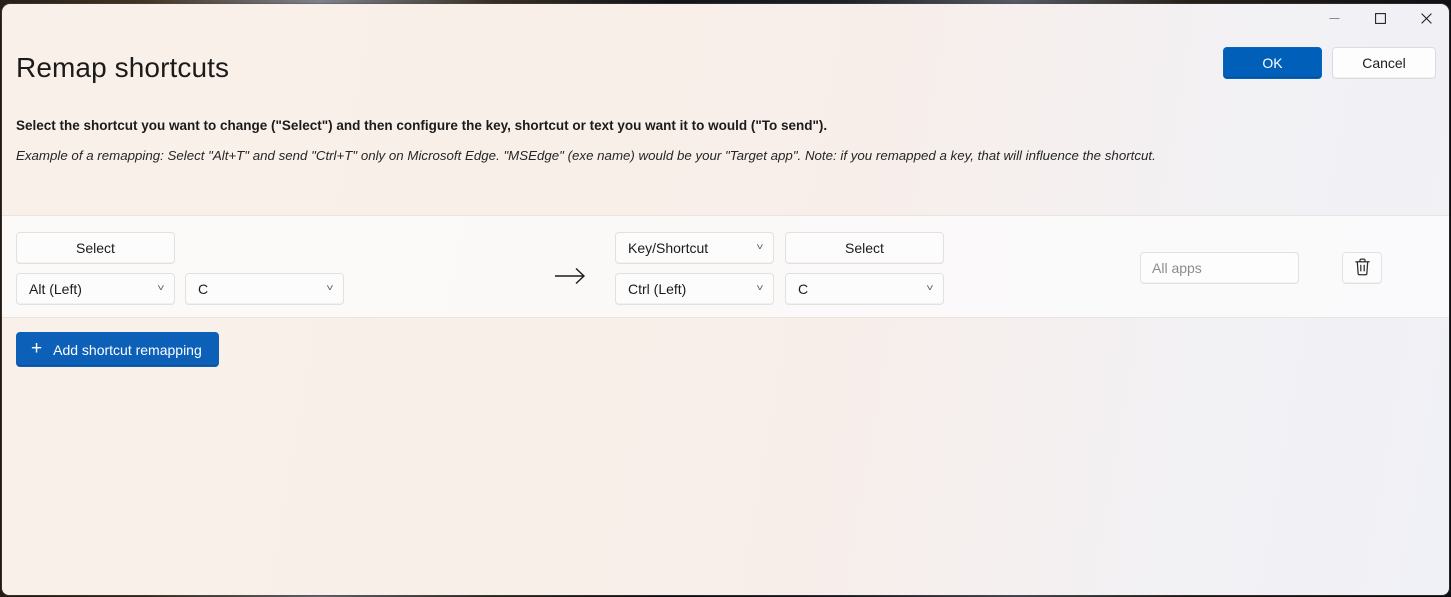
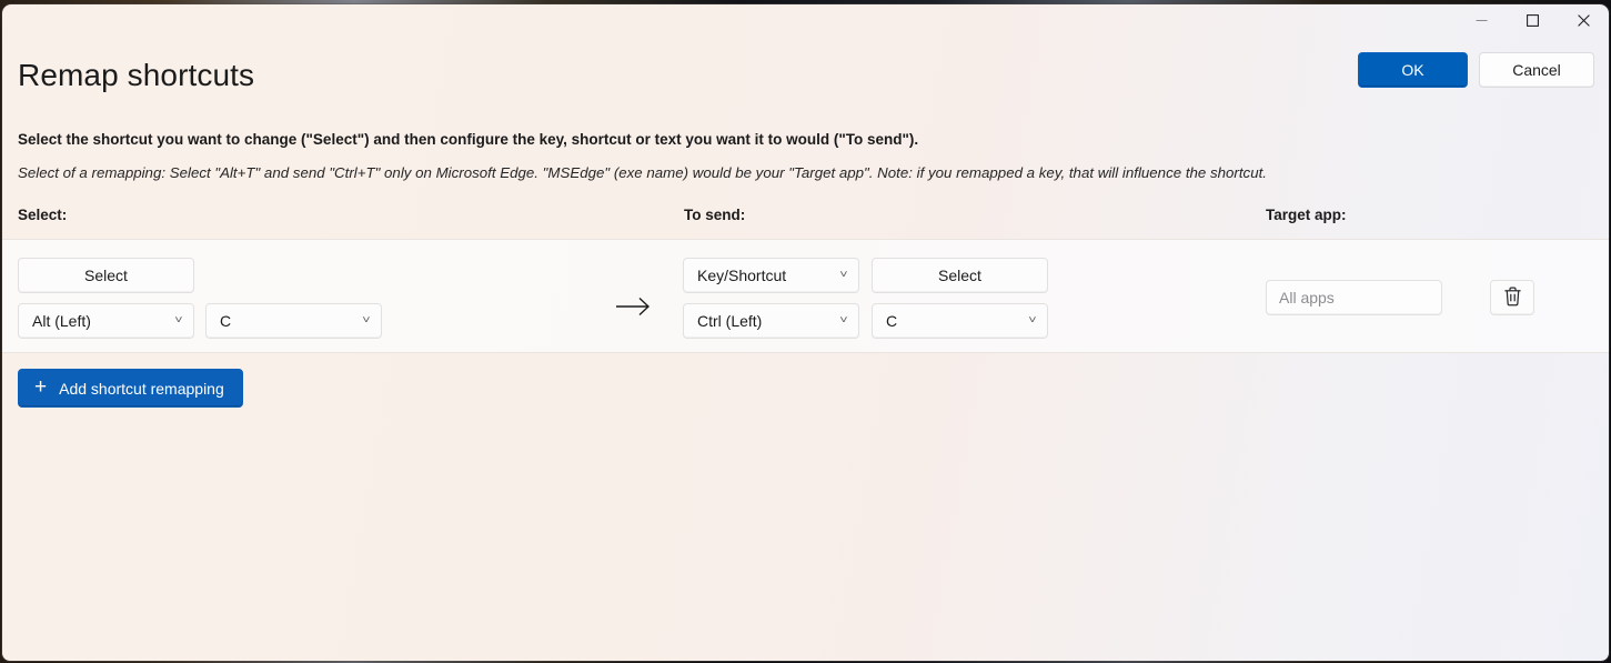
  Remap shortcuts
  OK
  Cancel
  Select the shortcut you want to change ("Select") and then configure the key, shortcut or text you want it to would ("To send").
- Example of a remapping: Select "Alt+T" and send "Ctrl+T" only on Microsoft Edge. "MSEdge" (exe name) would be your "Target app". Note: if you remapped a key, that will influence the shortcut.
+ Select of a remapping: Select "Alt+T" and send "Ctrl+T" only on Microsoft Edge. "MSEdge" (exe name) would be your "Target app". Note: if you remapped a key, that will influence the shortcut.
+ Select:
+ To send:
+ Target app:
  Select
  Alt (Left)
  ˅
  C
  ˅
  Key/Shortcut
  ˅
  Select
  Ctrl (Left)
  ˅
  C
  ˅
  All apps
  +
  Add shortcut remapping
